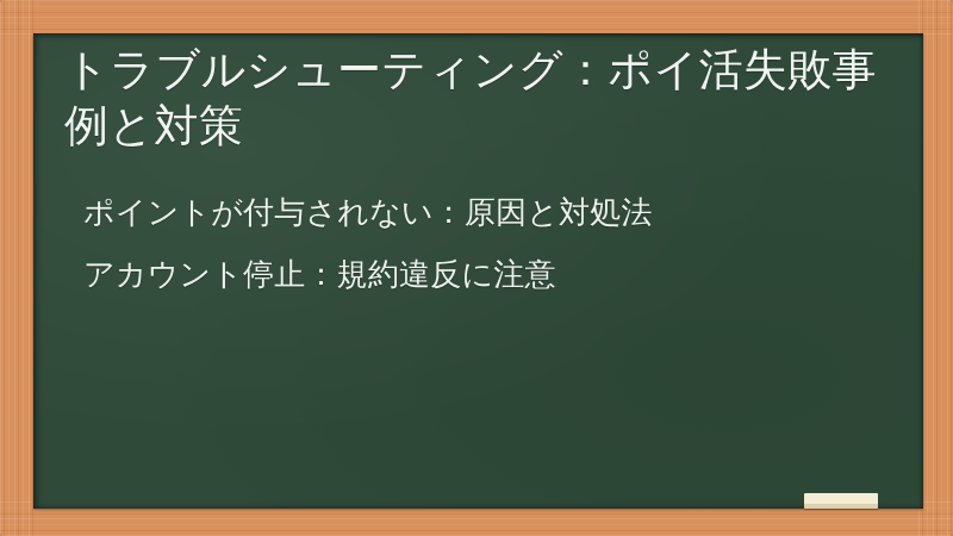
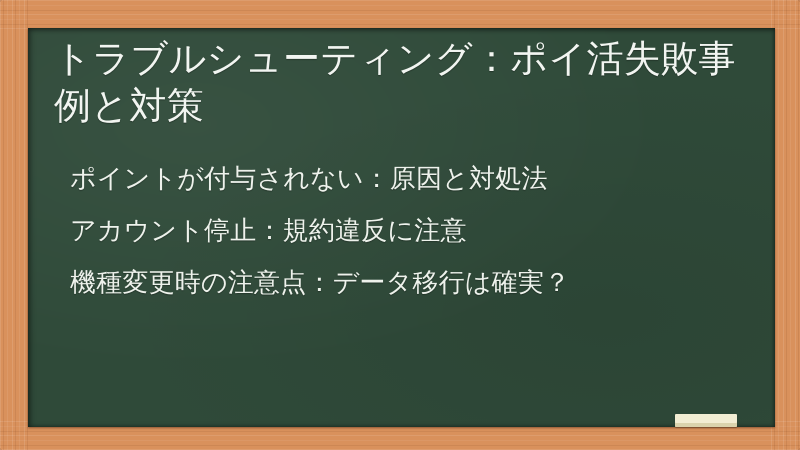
  トラブルシューティング：ポイ活失敗事例と対策
  ポイントが付与されない：原因と対処法
  アカウント停止：規約違反に注意
+ 機種変更時の注意点：データ移行は確実？
